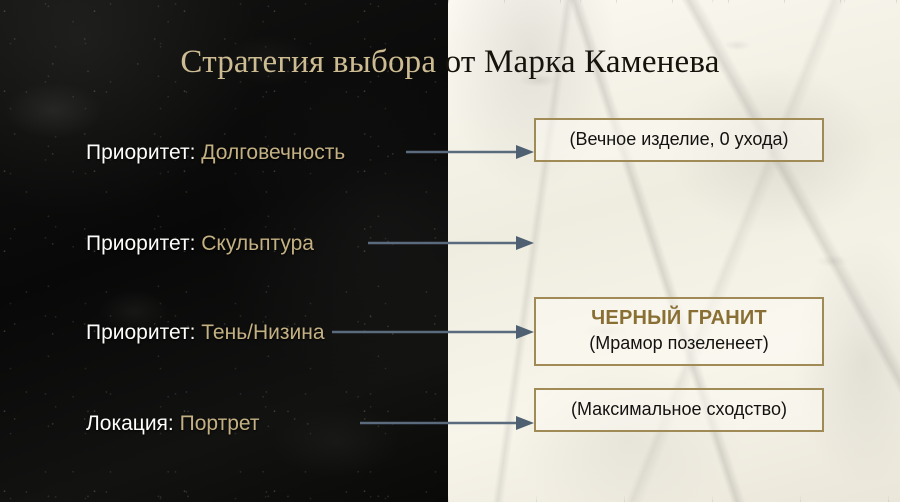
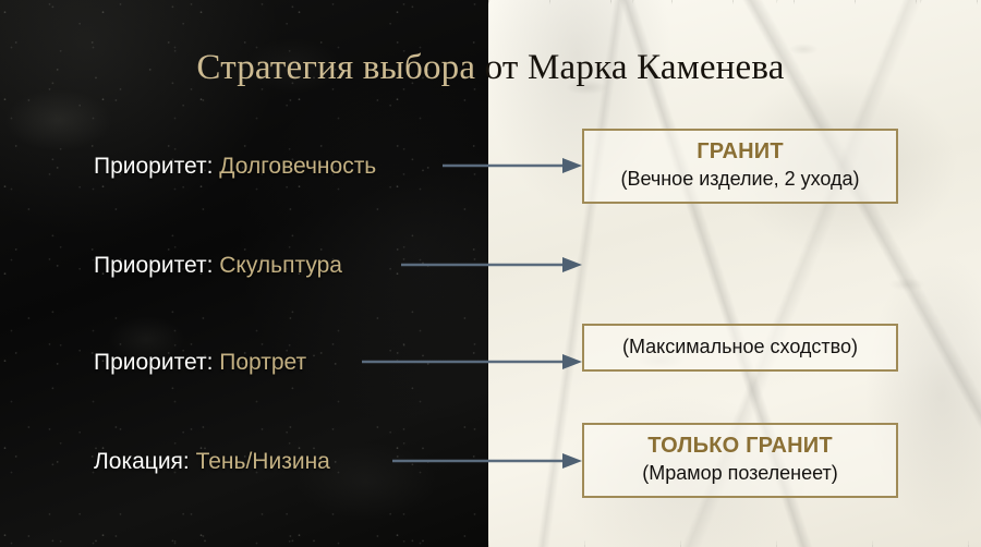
  Стратегия выбора от Марка Каменева
  Приоритет: Долговечность
+ ГРАНИТ
- (Вечное изделие, 0 ухода)
+ (Вечное изделие, 2 ухода)
  Приоритет: Скульптура
- Приоритет: Тень/Низина
+ Приоритет: Портрет
- ЧЕРНЫЙ ГРАНИТ
- (Мрамор позеленеет)
+ (Максимальное сходство)
- Локация: Портрет
+ Локация: Тень/Низина
+ ТОЛЬКО ГРАНИТ
- (Максимальное сходство)
+ (Мрамор позеленеет)
